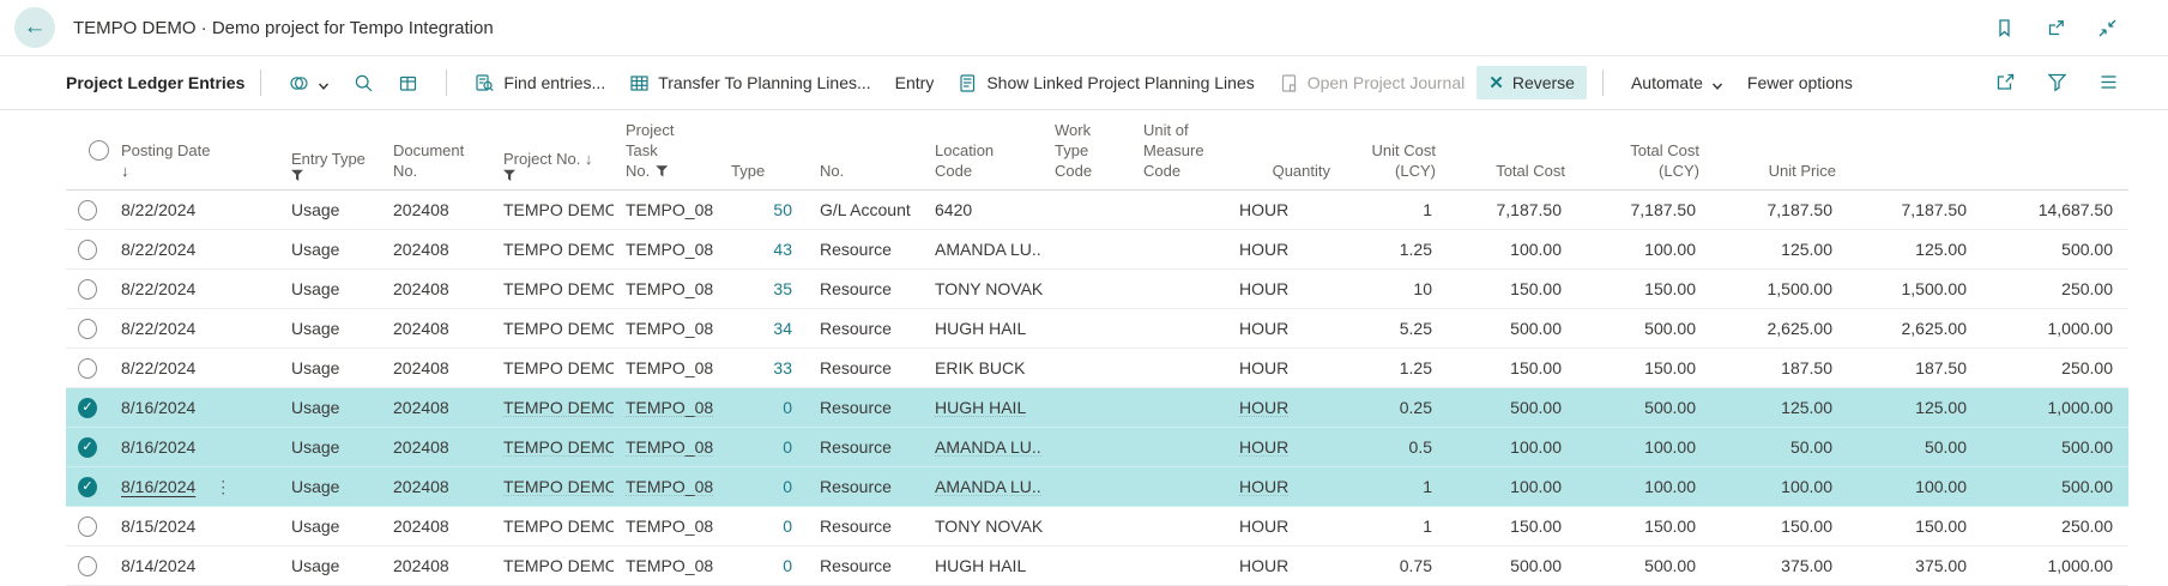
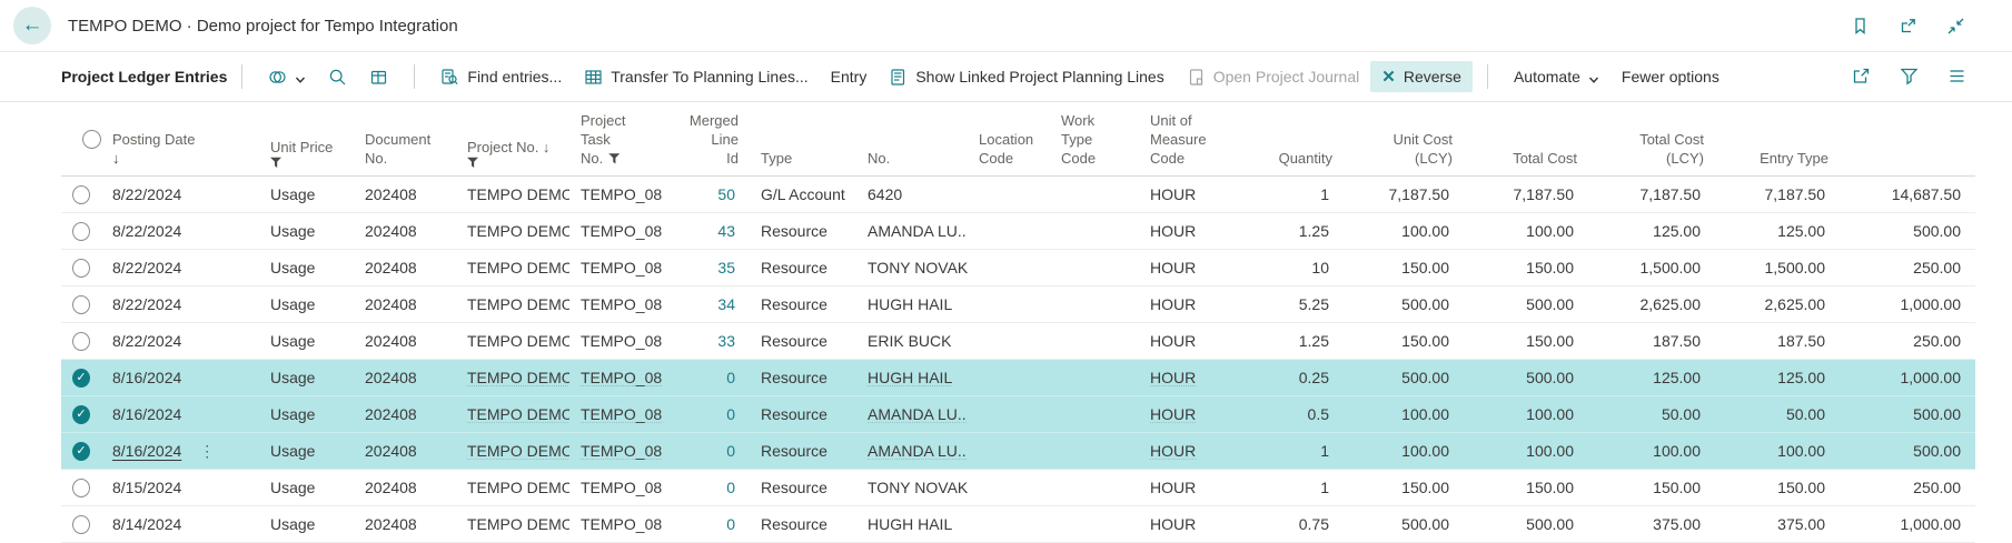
  ←
  TEMPO DEMO · Demo project for Tempo Integration
  Project Ledger Entries
  Find entries...
  Transfer To Planning Lines...
  Entry
  Show Linked Project Planning Lines
  Open Project Journal
  ✕
  Reverse
  Automate
  Fewer options
  Posting Date
  ↓
- Entry Type
+ Unit Price
  Document
  No.
  Project No. ↓
  Project Task
  No.
+ Merged Line
+ Id
  Type
  No.
  Location
  Code
  Work Type
  Code
  Unit of
  Measure Code
  Quantity
  Unit Cost (LCY)
  Total Cost
  Total Cost (LCY)
- Unit Price
+ Entry Type
  8/22/2024
  Usage
  202408
  TEMPO DEMO
  TEMPO_08
  50
  G/L Account
  6420
  HOUR
  1
  7,187.50
  7,187.50
  7,187.50
  7,187.50
  14,687.50
  8/22/2024
  Usage
  202408
  TEMPO DEMO
  TEMPO_08
  43
  Resource
  AMANDA LU..
  HOUR
  1.25
  100.00
  100.00
  125.00
  125.00
  500.00
  8/22/2024
  Usage
  202408
  TEMPO DEMO
  TEMPO_08
  35
  Resource
  TONY NOVAK
  HOUR
  10
  150.00
  150.00
  1,500.00
  1,500.00
  250.00
  8/22/2024
  Usage
  202408
  TEMPO DEMO
  TEMPO_08
  34
  Resource
  HUGH HAIL
  HOUR
  5.25
  500.00
  500.00
  2,625.00
  2,625.00
  1,000.00
  8/22/2024
  Usage
  202408
  TEMPO DEMO
  TEMPO_08
  33
  Resource
  ERIK BUCK
  HOUR
  1.25
  150.00
  150.00
  187.50
  187.50
  250.00
  ✓
  8/16/2024
  Usage
  202408
  TEMPO DEMO
  TEMPO_08
  0
  Resource
  HUGH HAIL
  HOUR
  0.25
  500.00
  500.00
  125.00
  125.00
  1,000.00
  ✓
  8/16/2024
  Usage
  202408
  TEMPO DEMO
  TEMPO_08
  0
  Resource
  AMANDA LU..
  HOUR
  0.5
  100.00
  100.00
  50.00
  50.00
  500.00
  ✓
  8/16/2024 ⋮
  Usage
  202408
  TEMPO DEMO
  TEMPO_08
  0
  Resource
  AMANDA LU..
  HOUR
  1
  100.00
  100.00
  100.00
  100.00
  500.00
  8/15/2024
  Usage
  202408
  TEMPO DEMO
  TEMPO_08
  0
  Resource
  TONY NOVAK
  HOUR
  1
  150.00
  150.00
  150.00
  150.00
  250.00
  8/14/2024
  Usage
  202408
  TEMPO DEMO
  TEMPO_08
  0
  Resource
  HUGH HAIL
  HOUR
  0.75
  500.00
  500.00
  375.00
  375.00
  1,000.00
